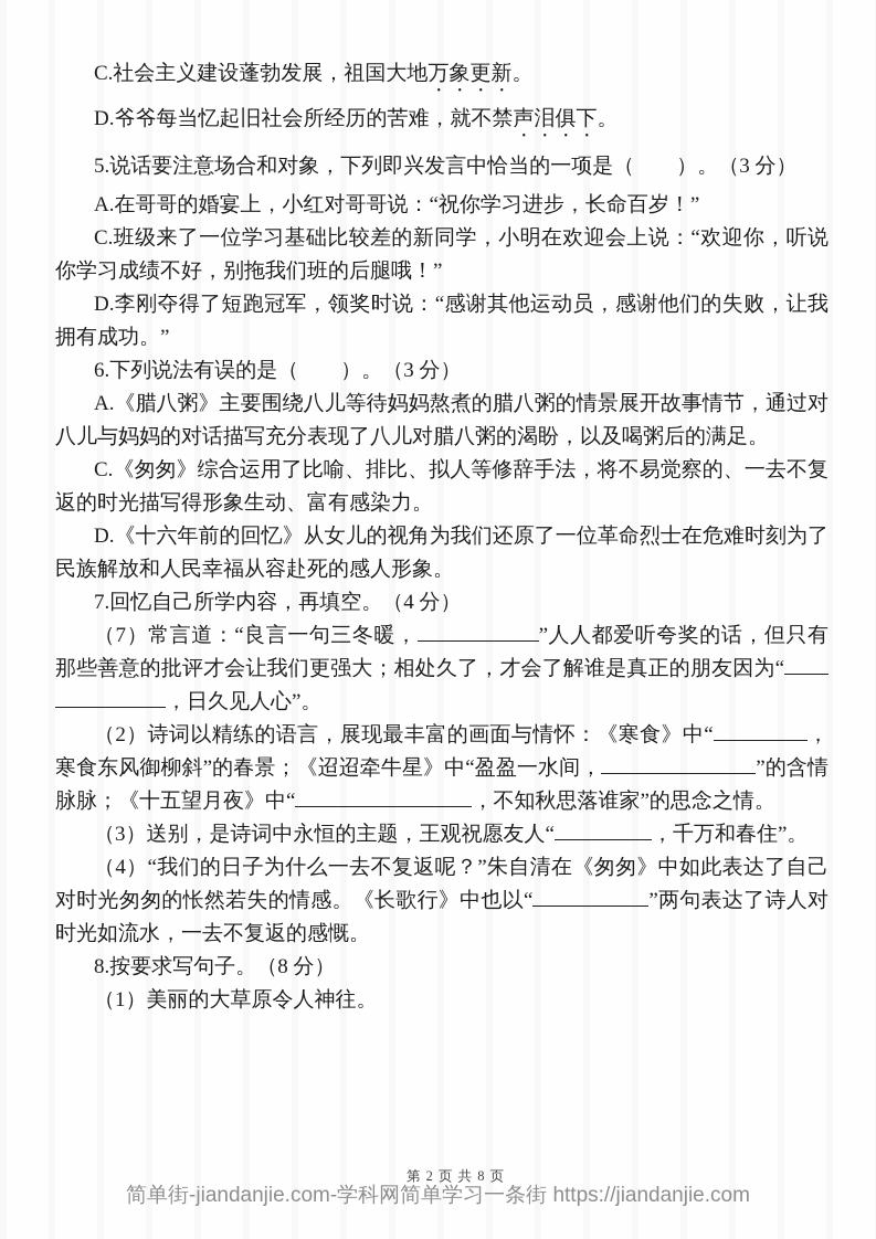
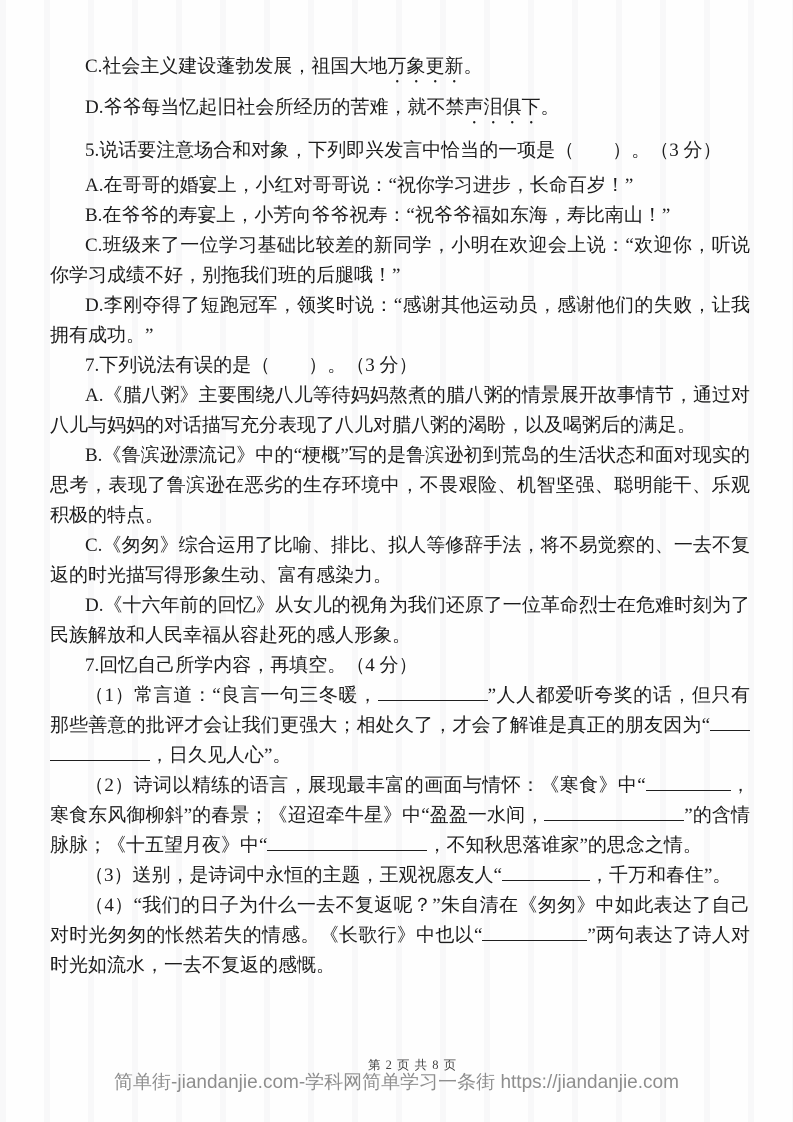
  C.社会主义建设蓬勃发展，祖国大地万象更新。
  D.爷爷每当忆起旧社会所经历的苦难，就不禁声泪俱下。
  5.说话要注意场合和对象，下列即兴发言中恰当的一项是（ ）。（3 分）
  A.在哥哥的婚宴上，小红对哥哥说：“祝你学习进步，长命百岁！”
+ B.在爷爷的寿宴上，小芳向爷爷祝寿：“祝爷爷福如东海，寿比南山！”
  C.班级来了一位学习基础比较差的新同学，小明在欢迎会上说：“欢迎你，听说你学习成绩不好，别拖我们班的后腿哦！”
  D.李刚夺得了短跑冠军，领奖时说：“感谢其他运动员，感谢他们的失败，让我拥有成功。”
- 6.下列说法有误的是（ ）。（3 分）
+ 7.下列说法有误的是（ ）。（3 分）
  A.《腊八粥》主要围绕八儿等待妈妈熬煮的腊八粥的情景展开故事情节，通过对八儿与妈妈的对话描写充分表现了八儿对腊八粥的渴盼，以及喝粥后的满足。
+ B.《鲁滨逊漂流记》中的“梗概”写的是鲁滨逊初到荒岛的生活状态和面对现实的思考，表现了鲁滨逊在恶劣的生存环境中，不畏艰险、机智坚强、聪明能干、乐观积极的特点。
  C.《匆匆》综合运用了比喻、排比、拟人等修辞手法，将不易觉察的、一去不复返的时光描写得形象生动、富有感染力。
  D.《十六年前的回忆》从女儿的视角为我们还原了一位革命烈士在危难时刻为了民族解放和人民幸福从容赴死的感人形象。
  7.回忆自己所学内容，再填空。（4 分）
- （7）常言道：“良言一句三冬暖， ”人人都爱听夸奖的话，但只有那些善意的批评才会让我们更强大；相处久了，才会了解谁是真正的朋友因为“，日久见人心”。
+ （1）常言道：“良言一句三冬暖， ”人人都爱听夸奖的话，但只有那些善意的批评才会让我们更强大；相处久了，才会了解谁是真正的朋友因为“，日久见人心”。
  （2）诗词以精练的语言，展现最丰富的画面与情怀：《寒食》中“ ，寒食东风御柳斜”的春景；《迢迢牵牛星》中“盈盈一水间， ”的含情脉脉；《十五望月夜》中“ ，不知秋思落谁家”的思念之情。
  （3）送别，是诗词中永恒的主题，王观祝愿友人“ ，千万和春住”。
  （4）“我们的日子为什么一去不复返呢？”朱自清在《匆匆》中如此表达了自己对时光匆匆的怅然若失的情感。《长歌行》中也以“ ”两句表达了诗人对时光如流水，一去不复返的感慨。
- 8.按要求写句子。（8 分）
- （1）美丽的大草原令人神往。
  第 2 页 共 8 页
  简单街-jiandanjie.com-学科网简单学习一条街 https://jiandanjie.com
